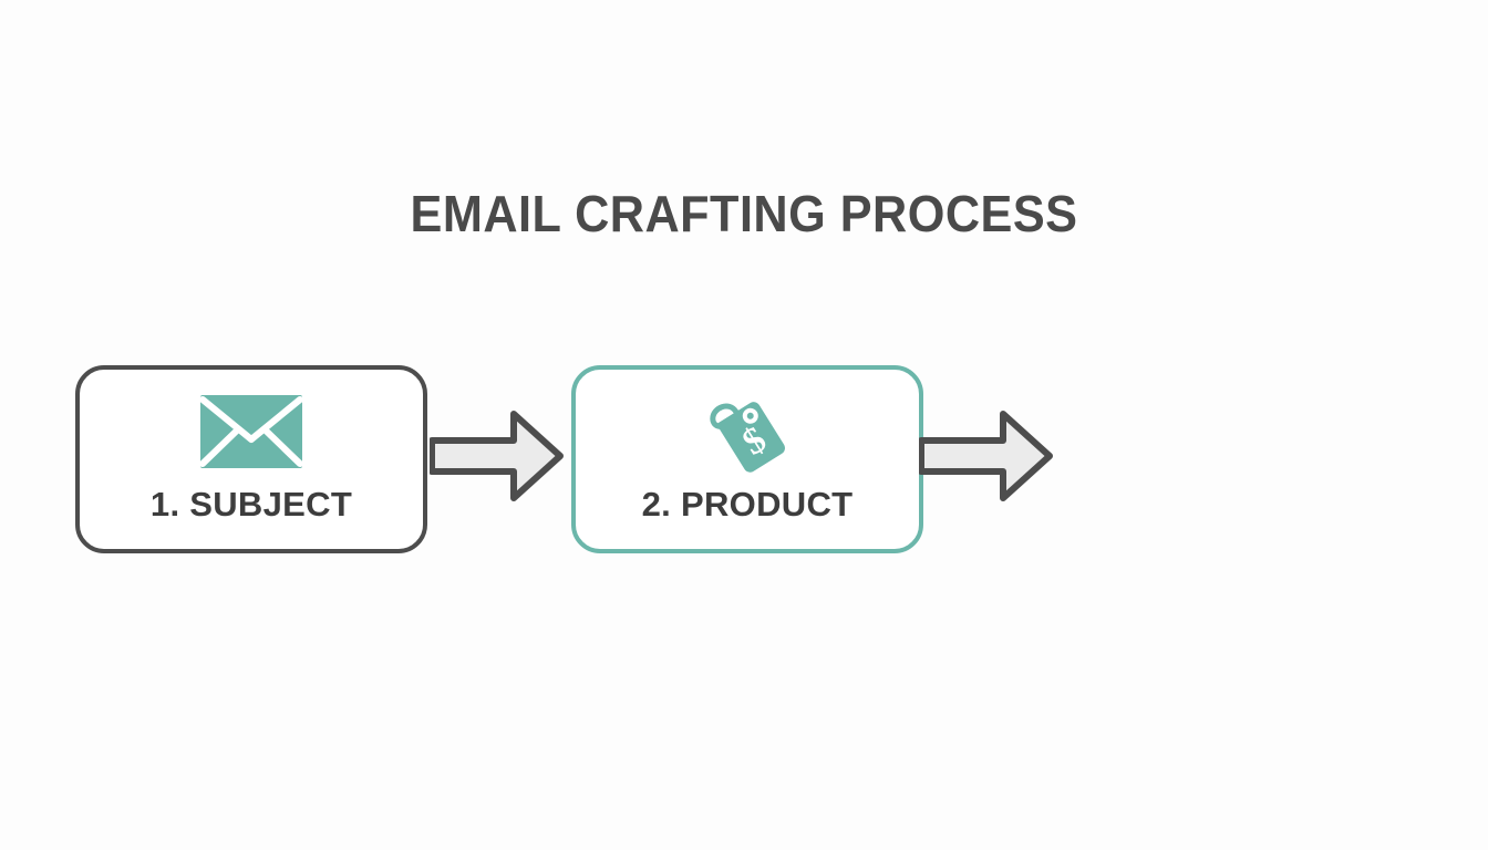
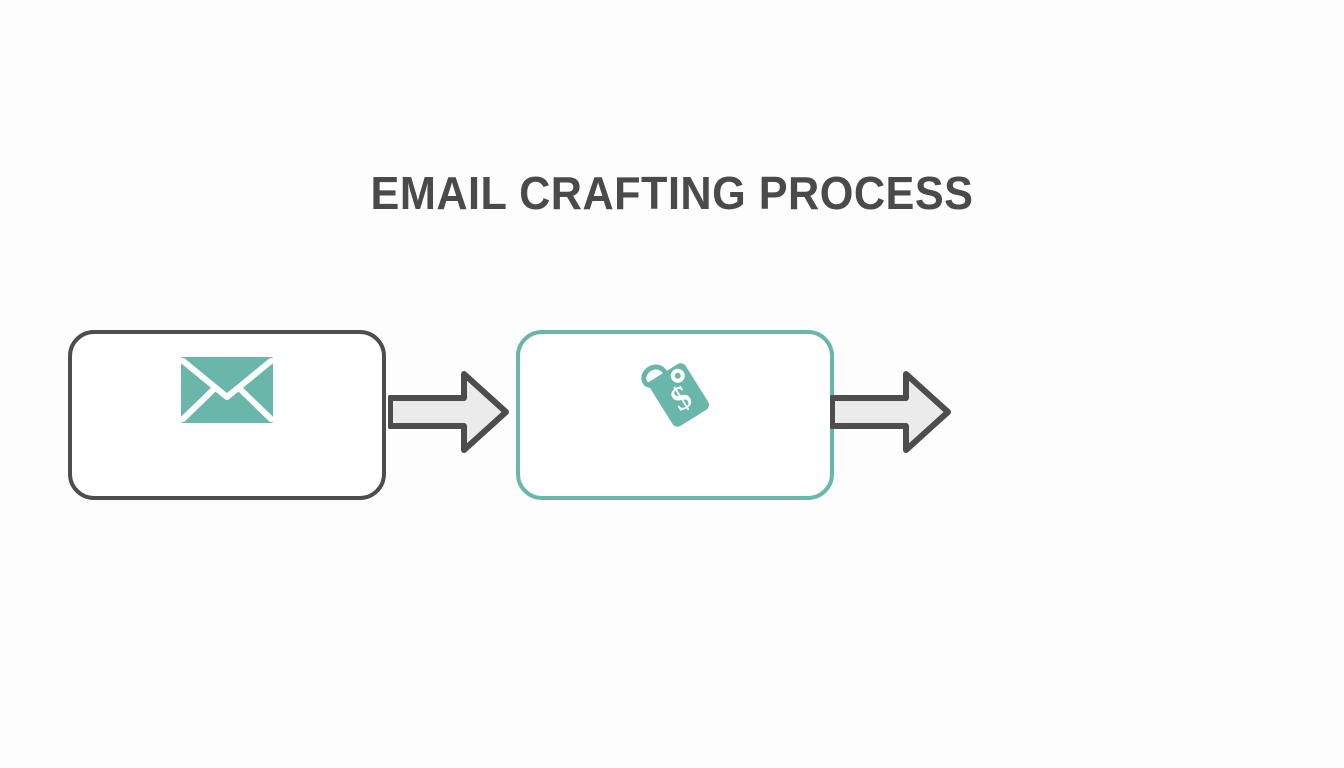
  EMAIL CRAFTING PROCESS
- 1. SUBJECT
- 2. PRODUCT
